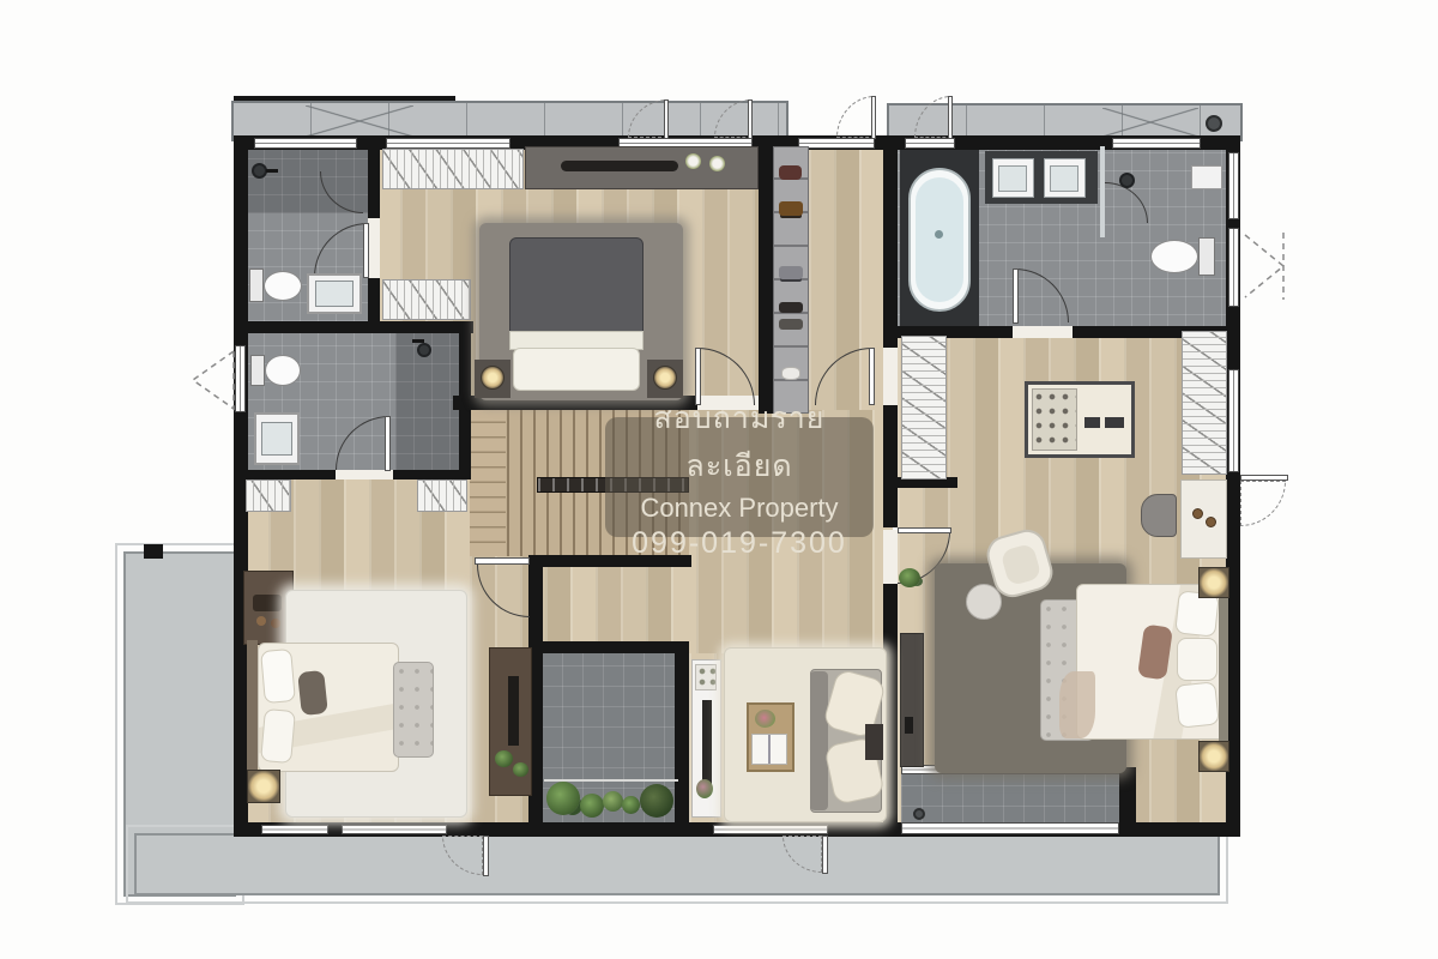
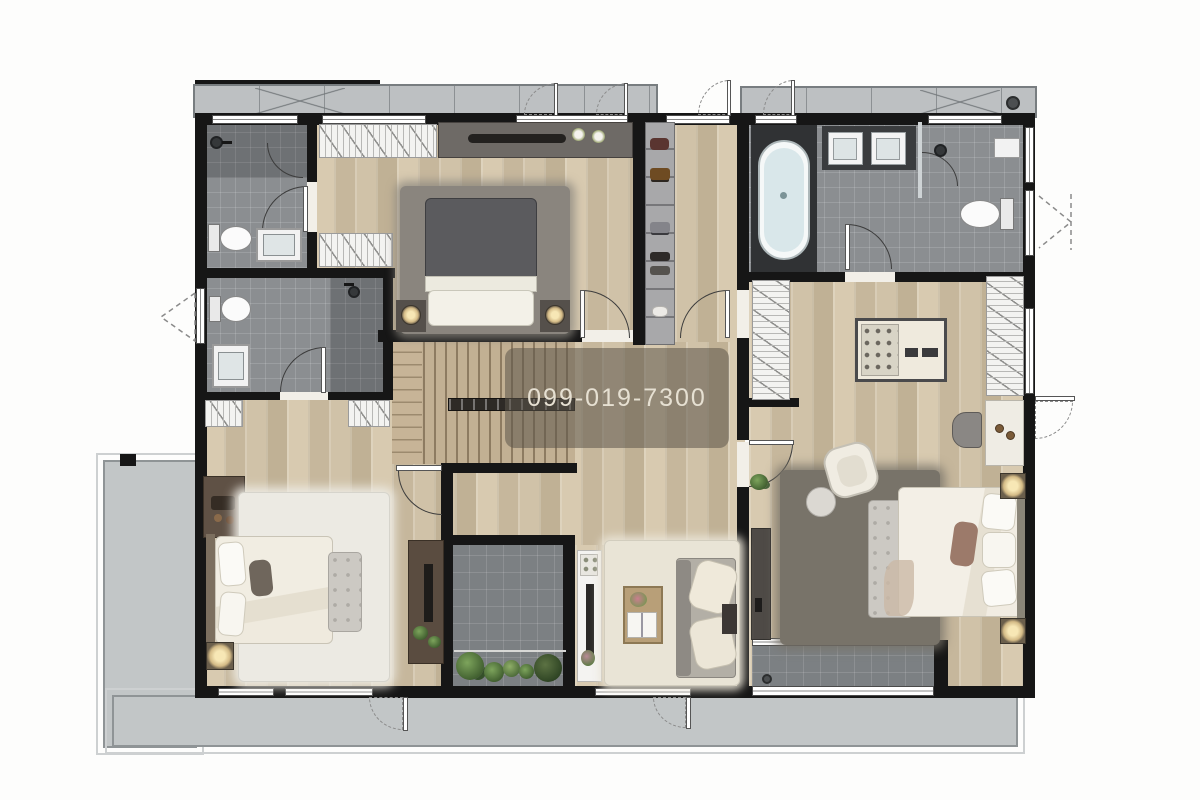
- สอบถามรายละเอียด
- Connex Property
  099-019-7300
